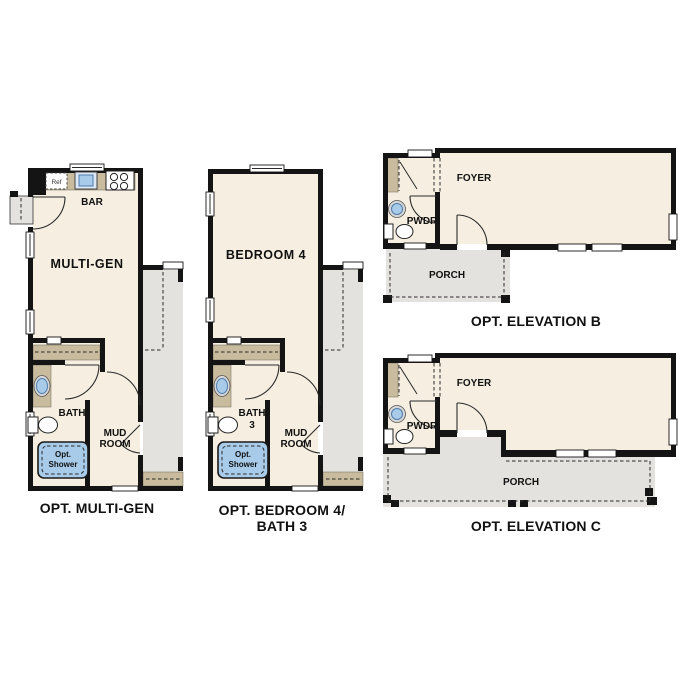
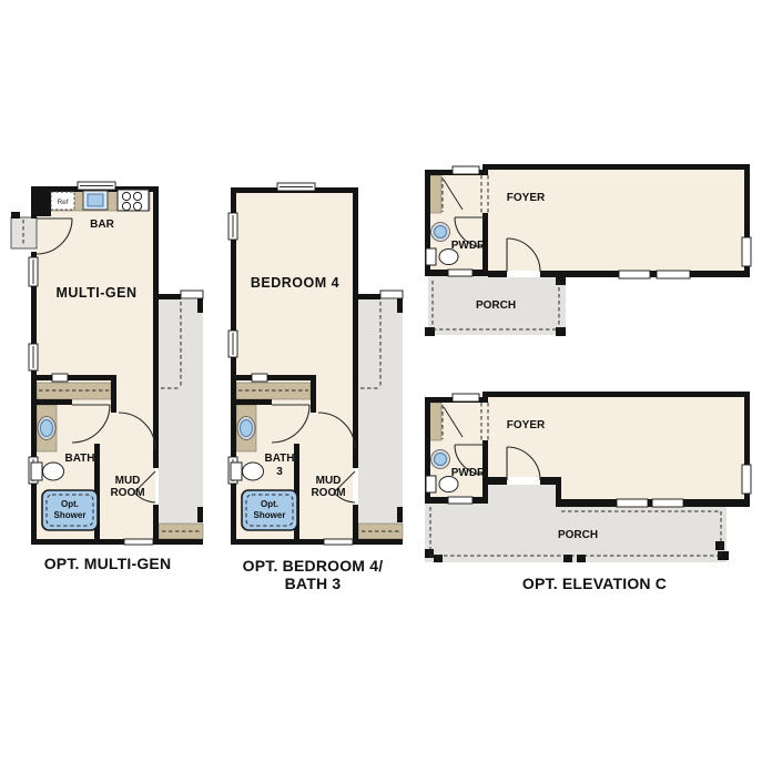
  BAR
  MULTI-GEN
  BATH
  MUD
  ROOM
  Opt.
  Shower
  OPT. MULTI-GEN
  BEDROOM 4
  BATH
  3
  MUD
  ROOM
  Opt.
  Shower
  OPT. BEDROOM 4/
  BATH 3
  FOYER
  PWDR
  PORCH
- OPT. ELEVATION B
  FOYER
  PWDR
  PORCH
  OPT. ELEVATION C
